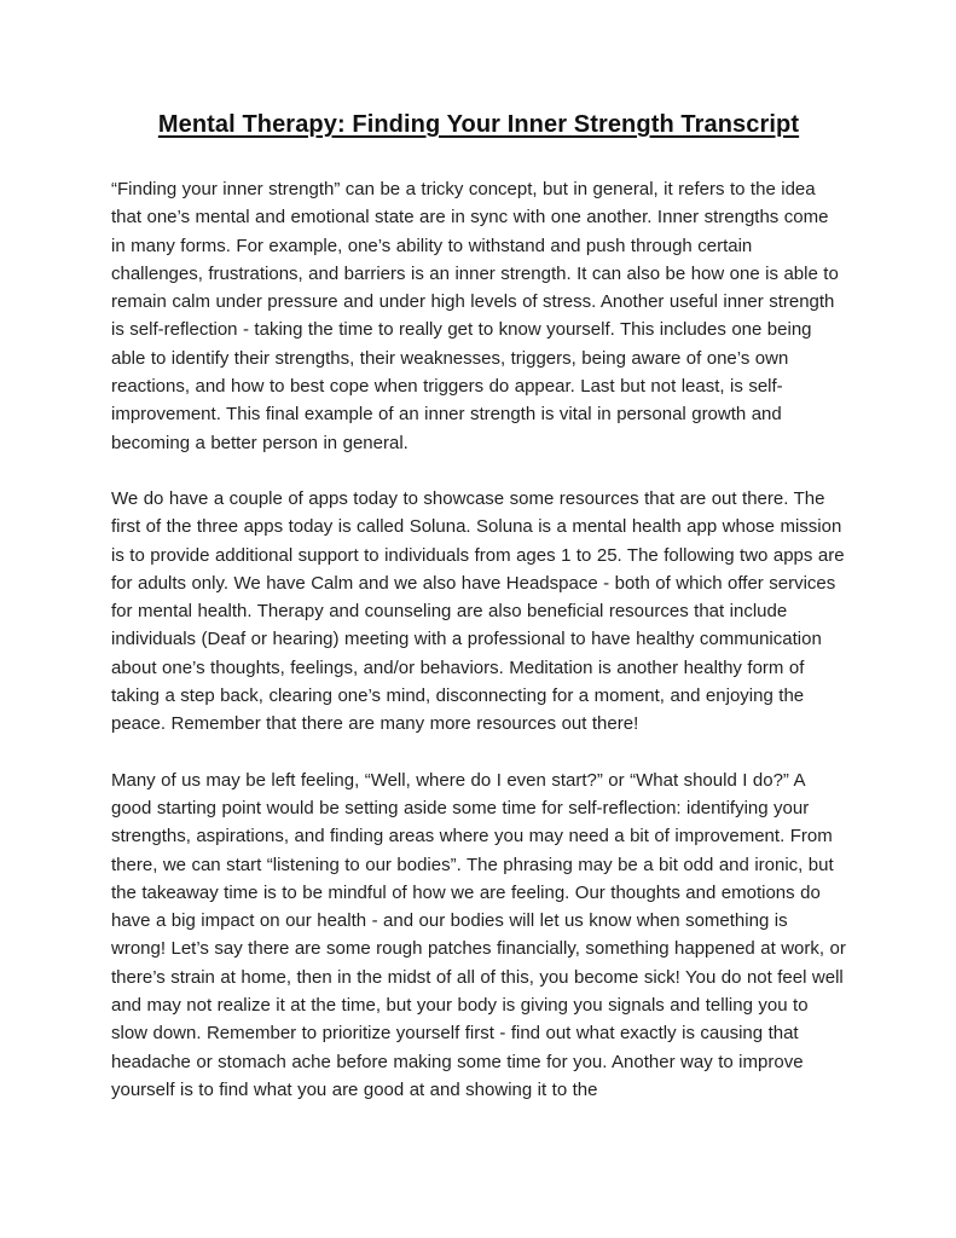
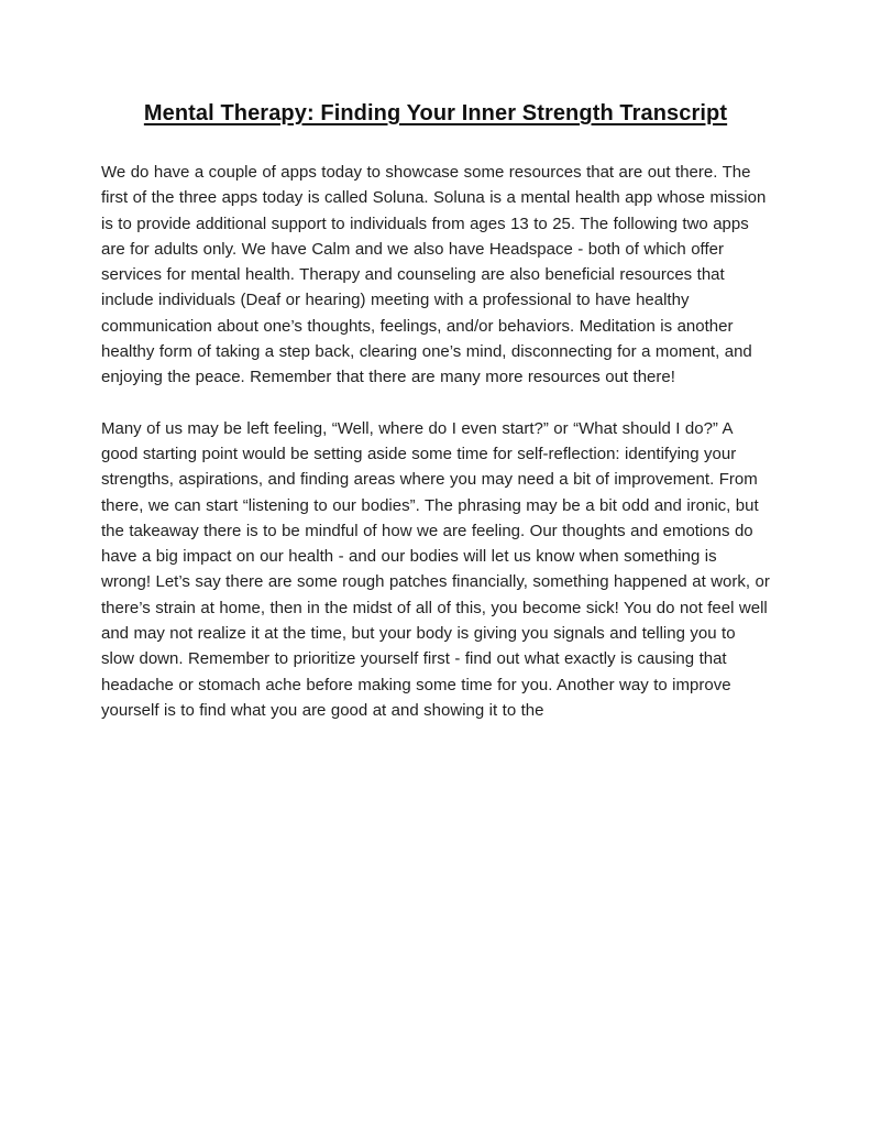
  Mental Therapy: Finding Your Inner Strength Transcript
- “Finding your inner strength” can be a tricky concept, but in general, it refers to the idea that one’s mental and emotional state are in sync with one another. Inner strengths come in many forms. For example, one’s ability to withstand and push through certain challenges, frustrations, and barriers is an inner strength. It can also be how one is able to remain calm under pressure and under high levels of stress. Another useful inner strength is self-reflection - taking the time to really get to know yourself. This includes one being able to identify their strengths, their weaknesses, triggers, being aware of one’s own reactions, and how to best cope when triggers do appear. Last but not least, is self-improvement. This final example of an inner strength is vital in personal growth and becoming a better person in general.
- We do have a couple of apps today to showcase some resources that are out there. The first of the three apps today is called Soluna. Soluna is a mental health app whose mission is to provide additional support to individuals from ages 1 to 25. The following two apps are for adults only. We have Calm and we also have Headspace - both of which offer services for mental health. Therapy and counseling are also beneficial resources that include individuals (Deaf or hearing) meeting with a professional to have healthy communication about one’s thoughts, feelings, and/or behaviors. Meditation is another healthy form of taking a step back, clearing one’s mind, disconnecting for a moment, and enjoying the peace. Remember that there are many more resources out there!
+ We do have a couple of apps today to showcase some resources that are out there. The first of the three apps today is called Soluna. Soluna is a mental health app whose mission is to provide additional support to individuals from ages 13 to 25. The following two apps are for adults only. We have Calm and we also have Headspace - both of which offer services for mental health. Therapy and counseling are also beneficial resources that include individuals (Deaf or hearing) meeting with a professional to have healthy communication about one’s thoughts, feelings, and/or behaviors. Meditation is another healthy form of taking a step back, clearing one’s mind, disconnecting for a moment, and enjoying the peace. Remember that there are many more resources out there!
- Many of us may be left feeling, “Well, where do I even start?” or “What should I do?” A good starting point would be setting aside some time for self-reflection: identifying your strengths, aspirations, and finding areas where you may need a bit of improvement. From there, we can start “listening to our bodies”. The phrasing may be a bit odd and ironic, but the takeaway time is to be mindful of how we are feeling. Our thoughts and emotions do have a big impact on our health - and our bodies will let us know when something is wrong! Let’s say there are some rough patches financially, something happened at work, or there’s strain at home, then in the midst of all of this, you become sick! You do not feel well and may not realize it at the time, but your body is giving you signals and telling you to slow down. Remember to prioritize yourself first - find out what exactly is causing that headache or stomach ache before making some time for you. Another way to improve yourself is to find what you are good at and showing it to the
+ Many of us may be left feeling, “Well, where do I even start?” or “What should I do?” A good starting point would be setting aside some time for self-reflection: identifying your strengths, aspirations, and finding areas where you may need a bit of improvement. From there, we can start “listening to our bodies”. The phrasing may be a bit odd and ironic, but the takeaway there is to be mindful of how we are feeling. Our thoughts and emotions do have a big impact on our health - and our bodies will let us know when something is wrong! Let’s say there are some rough patches financially, something happened at work, or there’s strain at home, then in the midst of all of this, you become sick! You do not feel well and may not realize it at the time, but your body is giving you signals and telling you to slow down. Remember to prioritize yourself first - find out what exactly is causing that headache or stomach ache before making some time for you. Another way to improve yourself is to find what you are good at and showing it to the
